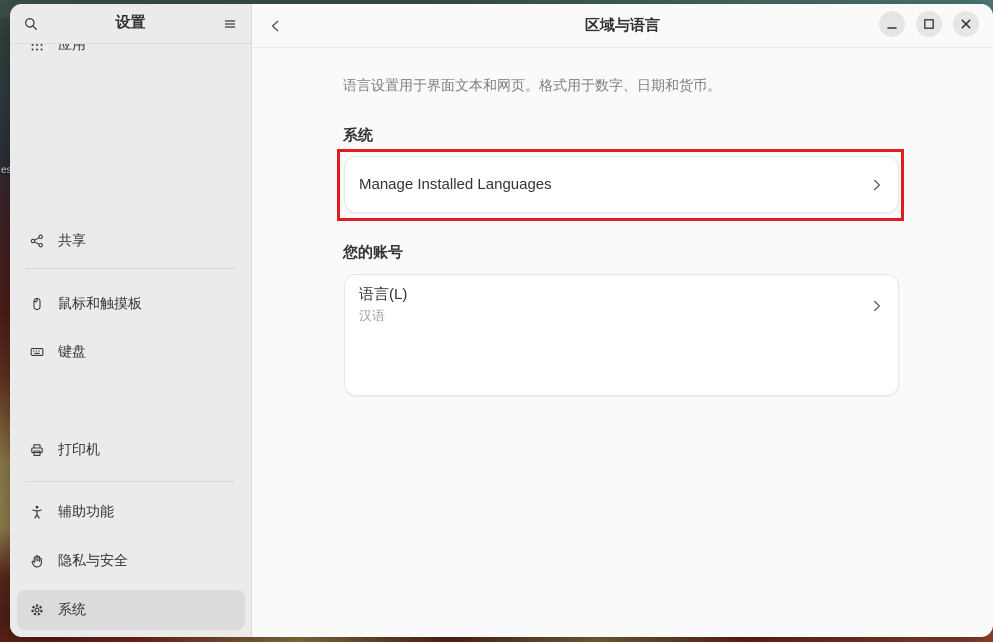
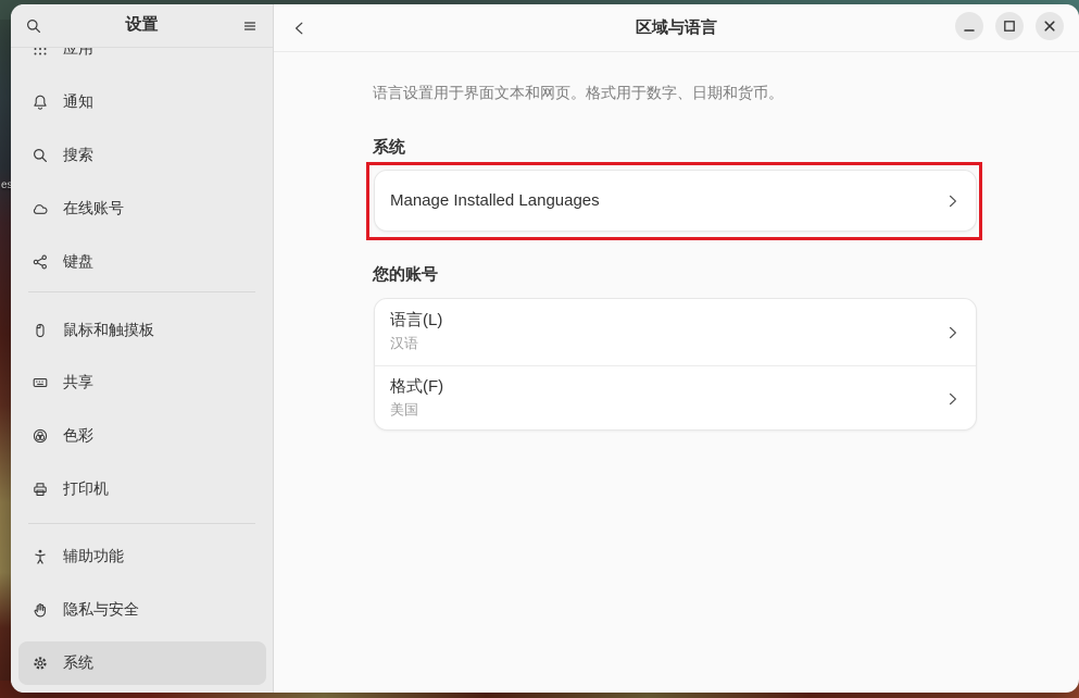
+ 通知
+ 搜索
+ 在线账号
- 共享
+ 键盘
  鼠标和触摸板
- 键盘
+ 共享
+ 色彩
  打印机
  辅助功能
  隐私与安全
  系统
  设置
  区域与语言
  语言设置用于界面文本和网页。格式用于数字、日期和货币。
  系统
  Manage Installed Languages
  您的账号
  语言(L)
  汉语
+ 格式(F)
+ 美国
